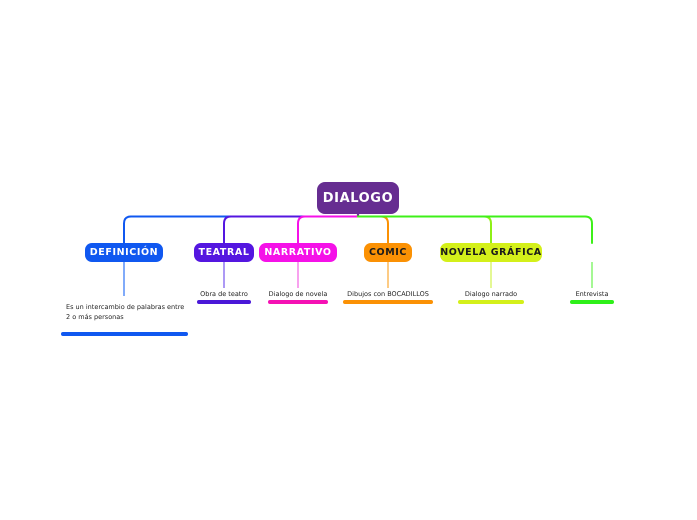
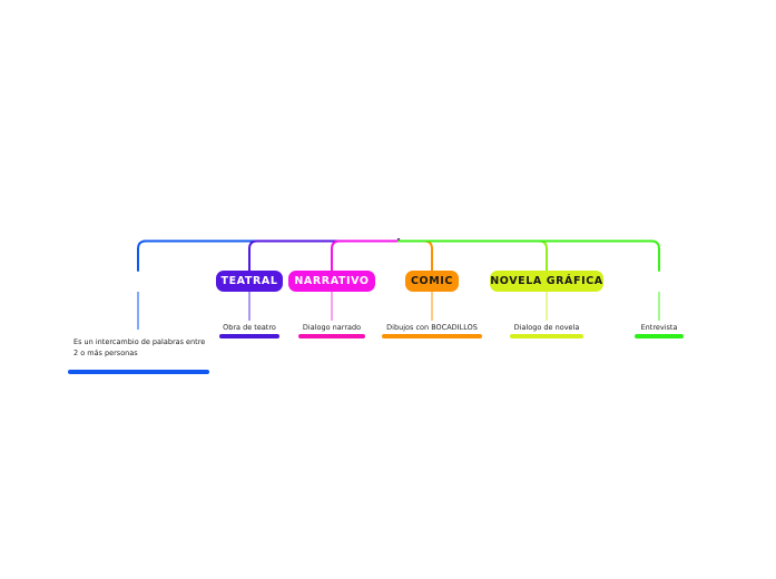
- DIALOGO
- DEFINICIÓN
  TEATRAL
  NARRATIVO
  COMIC
  NOVELA GRÁFICA
  Es un intercambio de palabras entre
  2 o más personas
  Obra de teatro
- Dialogo de novela
+ Dialogo narrado
  Dibujos con BOCADILLOS
- Dialogo narrado
+ Dialogo de novela
  Entrevista
